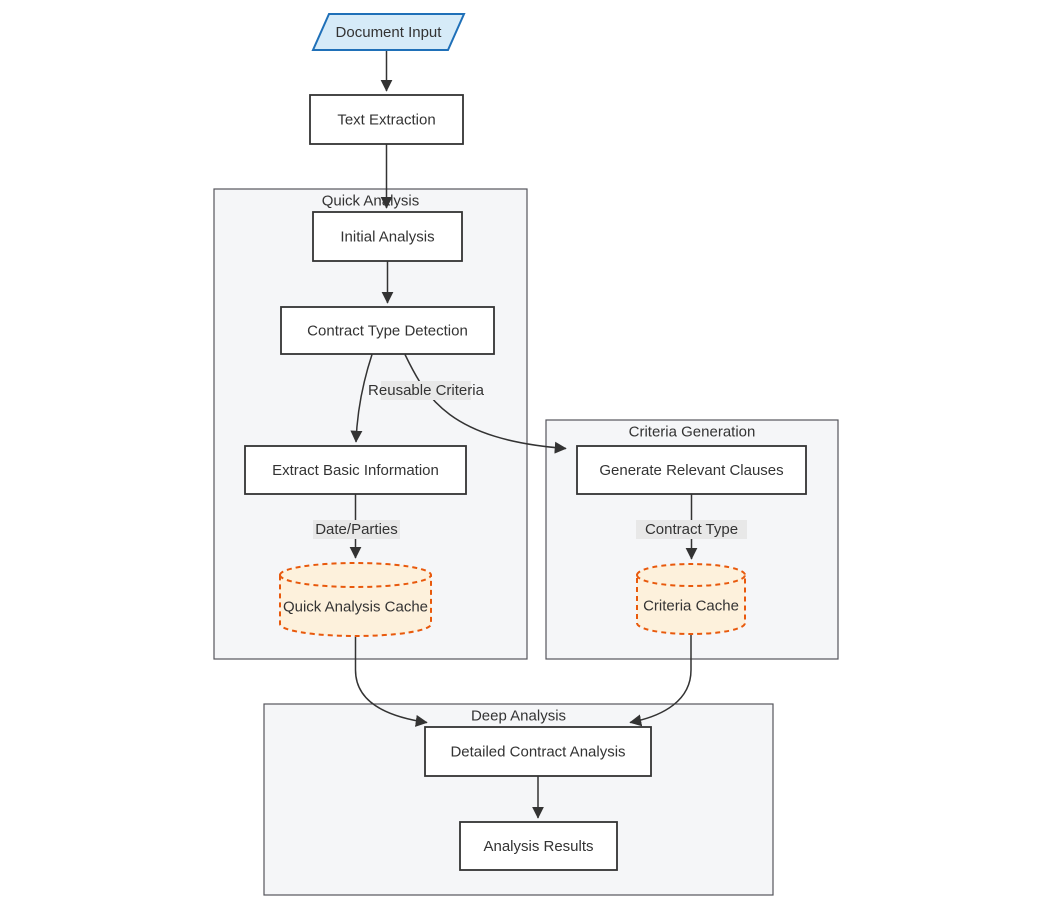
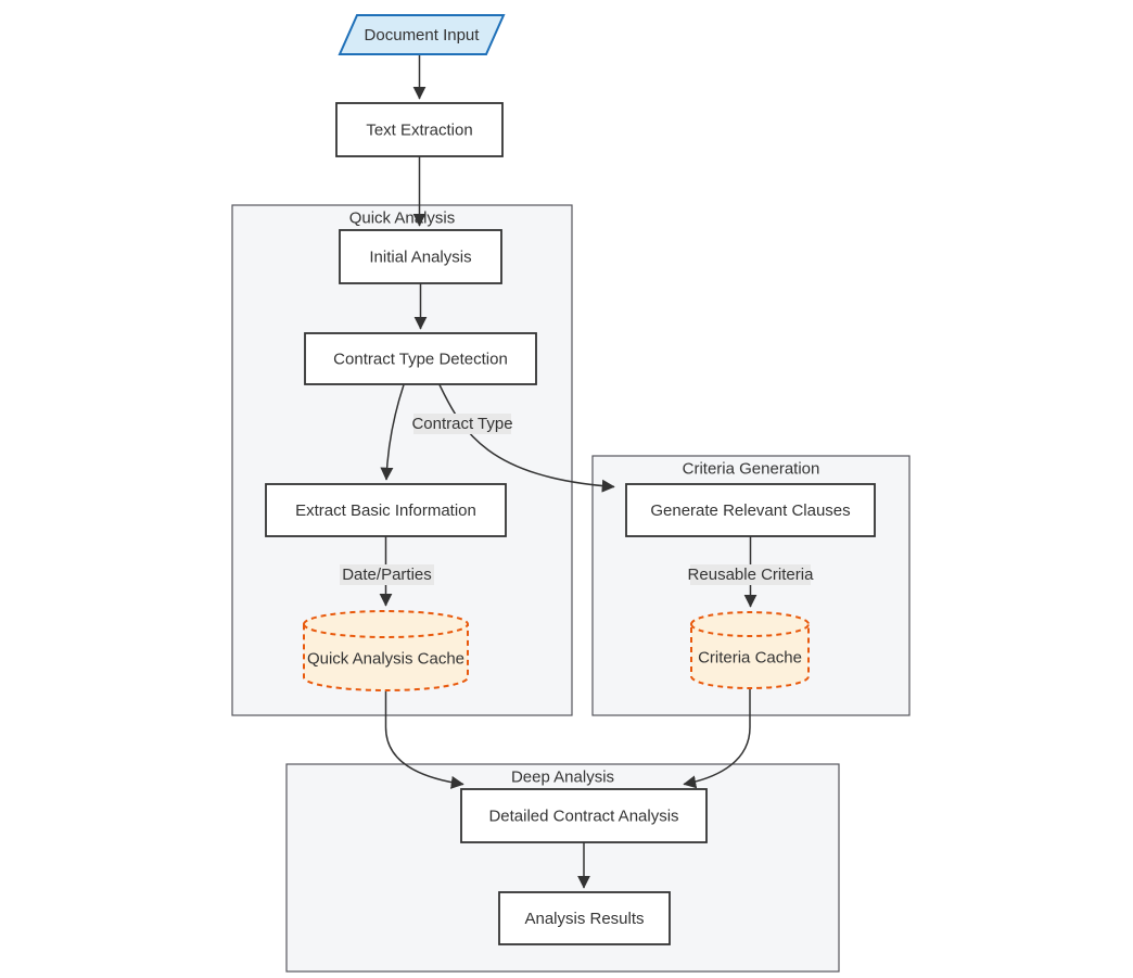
  Quick Analysis
  Criteria Generation
  Deep Analysis
- Reusable Criteria
+ Contract Type
  Date/Parties
- Contract Type
+ Reusable Criteria
  Document Input
  Text Extraction
  Initial Analysis
  Contract Type Detection
  Extract Basic Information
  Quick Analysis Cache
  Generate Relevant Clauses
  Criteria Cache
  Detailed Contract Analysis
  Analysis Results
